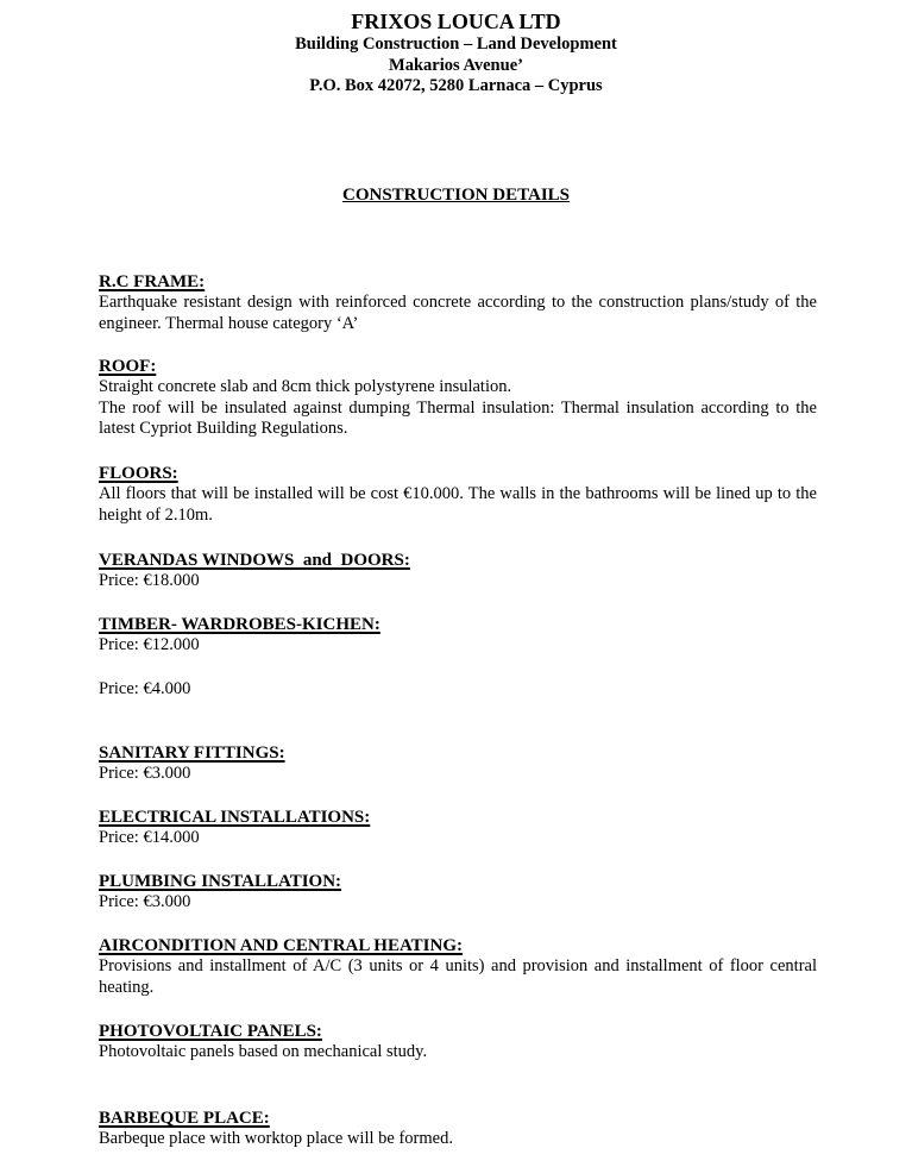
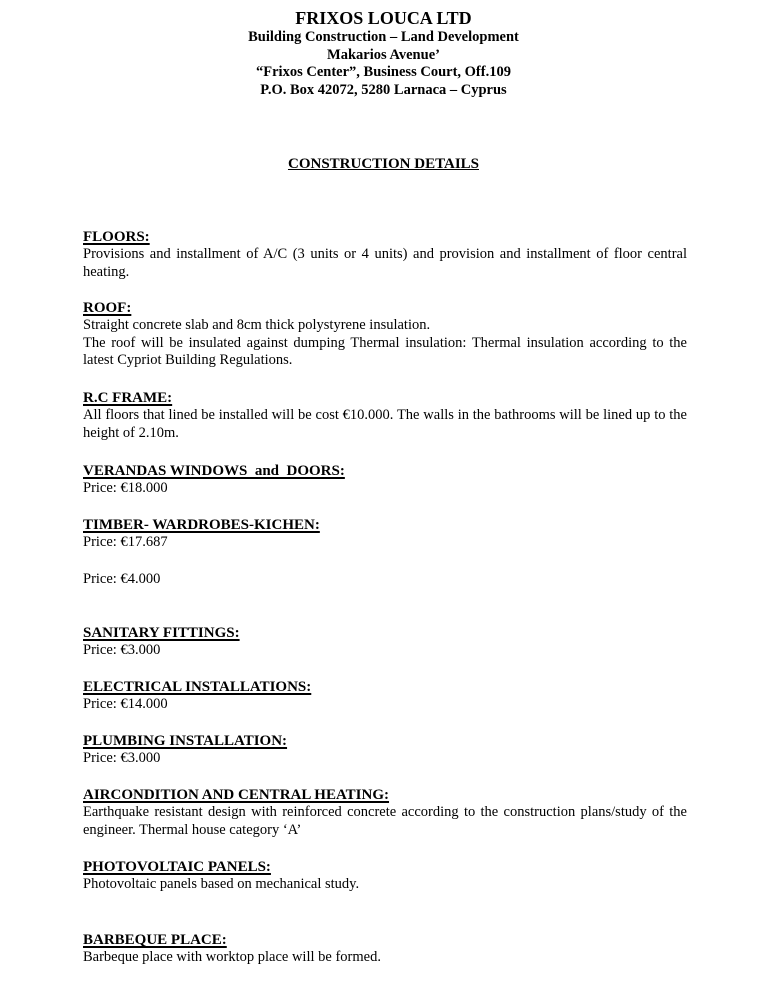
  FRIXOS LOUCA LTD
  Building Construction – Land Development
  Makarios Avenue’
+ “Frixos Center”, Business Court, Off.109
  P.O. Box 42072, 5280 Larnaca – Cyprus
  CONSTRUCTION DETAILS
- R.C FRAME:
+ FLOORS:
- Earthquake resistant design with reinforced concrete according to the construction plans/study of the engineer. Thermal house category ‘A’
+ Provisions and installment of A/C (3 units or 4 units) and provision and installment of floor central heating.
  ROOF:
  Straight concrete slab and 8cm thick polystyrene insulation.
  The roof will be insulated against dumping Thermal insulation: Thermal insulation according to the latest Cypriot Building Regulations.
- FLOORS:
+ R.C FRAME:
- All floors that will be installed will be cost €10.000. The walls in the bathrooms will be lined up to the height of 2.10m.
+ All floors that lined be installed will be cost €10.000. The walls in the bathrooms will be lined up to the height of 2.10m.
  VERANDAS WINDOWS and DOORS:
  Price: €18.000
  TIMBER- WARDROBES-KICHEN:
- Price: €12.000
+ Price: €17.687
  Price: €4.000
  SANITARY FITTINGS:
  Price: €3.000
  ELECTRICAL INSTALLATIONS:
  Price: €14.000
  PLUMBING INSTALLATION:
  Price: €3.000
  AIRCONDITION AND CENTRAL HEATING:
- Provisions and installment of A/C (3 units or 4 units) and provision and installment of floor central heating.
+ Earthquake resistant design with reinforced concrete according to the construction plans/study of the engineer. Thermal house category ‘A’
  PHOTOVOLTAIC PANELS:
  Photovoltaic panels based on mechanical study.
  BARBEQUE PLACE:
  Barbeque place with worktop place will be formed.
